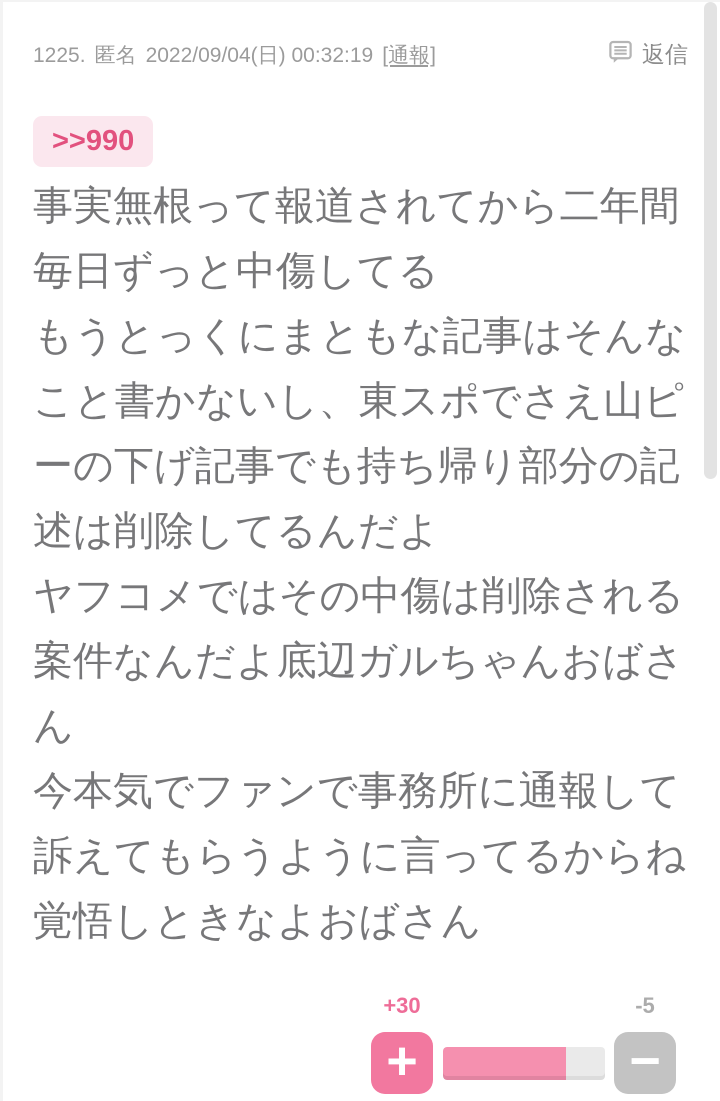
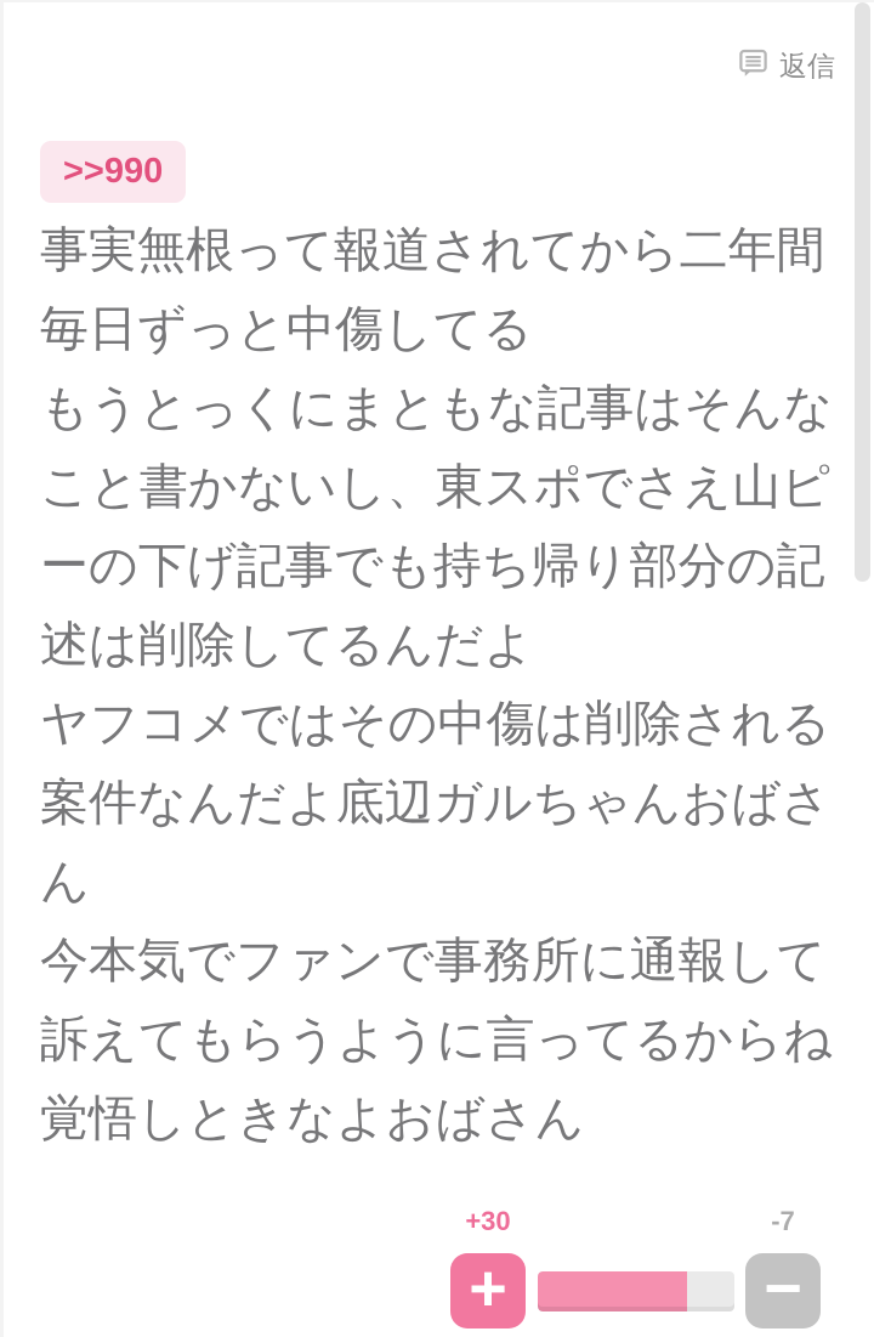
- 1225. 匿名 2022/09/04(日) 00:32:19 [通報]
  返信
  >>990
  事実無根って報道されてから二年間
  毎日ずっと中傷してる
  もうとっくにまともな記事はそんな
  こと書かないし、東スポでさえ山ピ
  ーの下げ記事でも持ち帰り部分の記
  述は削除してるんだよ
  ヤフコメではその中傷は削除される
  案件なんだよ底辺ガルちゃんおばさ
  ん
  今本気でファンで事務所に通報して
  訴えてもらうように言ってるからね
  覚悟しときなよおばさん
  +30
- -5
+ -7
  +
  −
